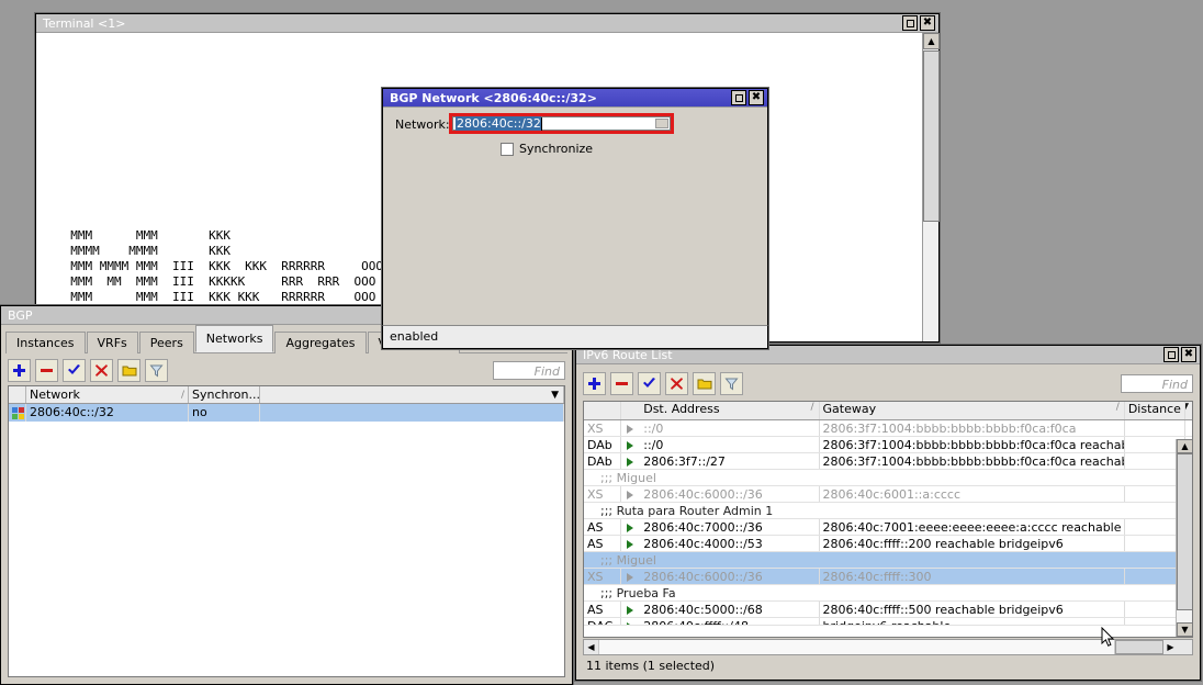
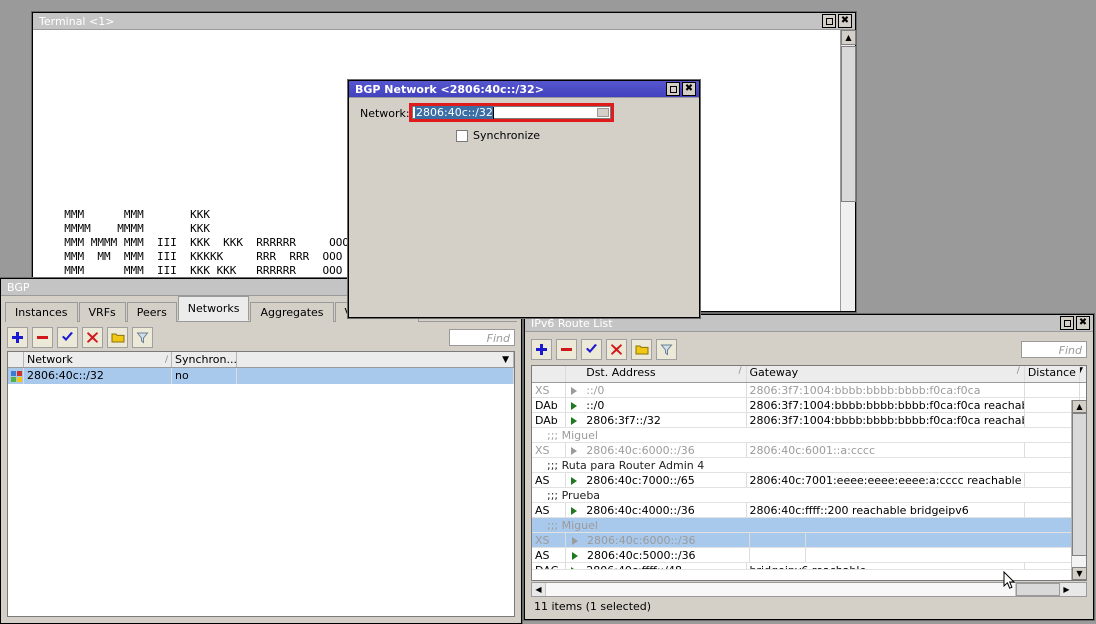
  Terminal <1>
  ✖
  MMM MMM KKK
  MMMM MMMM KKK
  MMM MMMM MMM III KKK KKK RRRRRR OOO
  MMM MM MMM III KKKKK RRR RRR OOO
  MMM MMM III KKK KKK RRRRRR OOO
  ▲
  BGP
  Instances
  VRFs
  Peers
  Networks
  Aggregates
  Find
  Network
  /
  Synchron...
  ▼
  2806:40c::/32
  no
  IPv6 Route List
  ✖
  Find
  Dst. Address
  /
  Gateway
  /
  Distance
  ▼
  XS
  ::/0
  2806:3f7:1004:bbbb:bbbb:bbbb:f0ca:f0ca
  DAb
  ::/0
  2806:3f7:1004:bbbb:bbbb:bbbb:f0ca:f0ca reacha
  DAb
- 2806:3f7::/27
+ 2806:3f7::/32
  2806:3f7:1004:bbbb:bbbb:bbbb:f0ca:f0ca reacha
  ;;; Miguel
  XS
  2806:40c:6000::/36
  2806:40c:6001::a:cccc
- ;;; Ruta para Router Admin 1
+ ;;; Ruta para Router Admin 4
  AS
- 2806:40c:7000::/36
+ 2806:40c:7000::/65
  2806:40c:7001:eeee:eeee:eeee:a:cccc reachable
+ ;;; Prueba
  AS
- 2806:40c:4000::/53
+ 2806:40c:4000::/36
  2806:40c:ffff::200 reachable bridgeipv6
  ;;; Miguel
  XS
  2806:40c:6000::/36
- 2806:40c:ffff::300
- ;;; Prueba Fa
  AS
- 2806:40c:5000::/68
+ 2806:40c:5000::/36
- 2806:40c:ffff::500 reachable bridgeipv6
  ▲
  ▼
  ◀
  ▶
  11 items (1 selected)
  BGP Network <2806:40c::/32>
  ✖
  Network:
  2806:40c::/32
  Synchronize
- enabled
